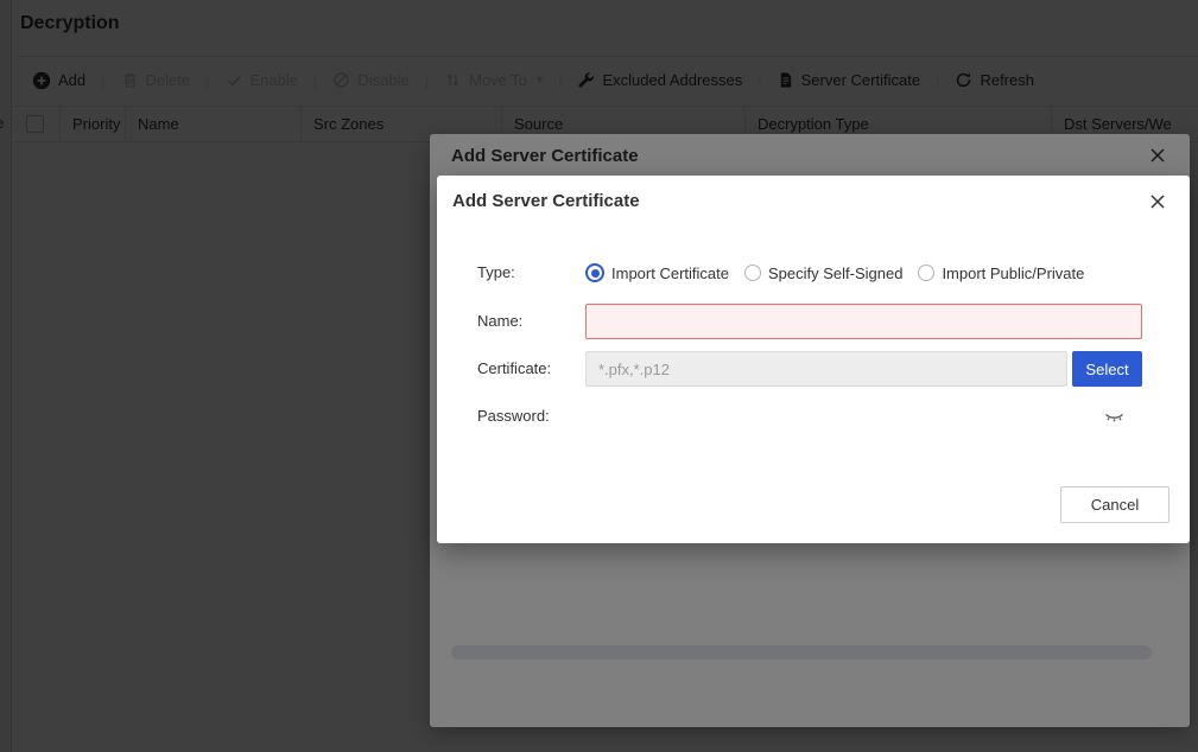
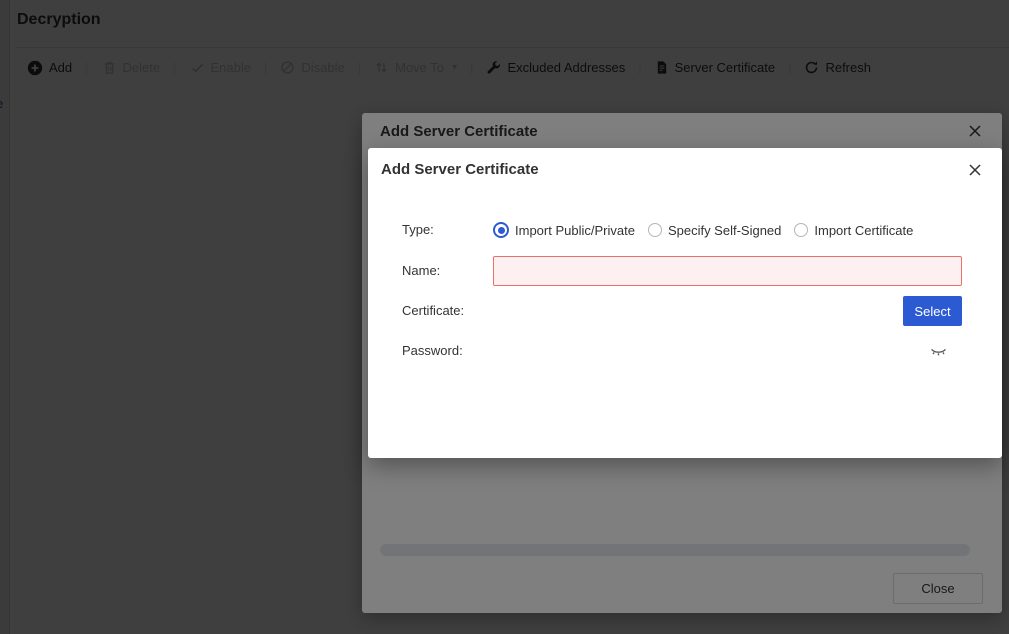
  Decryption
  Add
  Excluded Addresses
  Server Certificate
  Refresh
- Priority
- Name
- Src Zones
- Source
- Decryption Type
- Dst Servers/We
  Add Server Certificate
+ Close
  Add Server Certificate
  Type:
- Import Certificate
+ Import Public/Private
  Specify Self-Signed
- Import Public/Private
+ Import Certificate
  Name:
  Certificate:
- *.pfx,*.p12
  Select
  Password:
- Cancel
